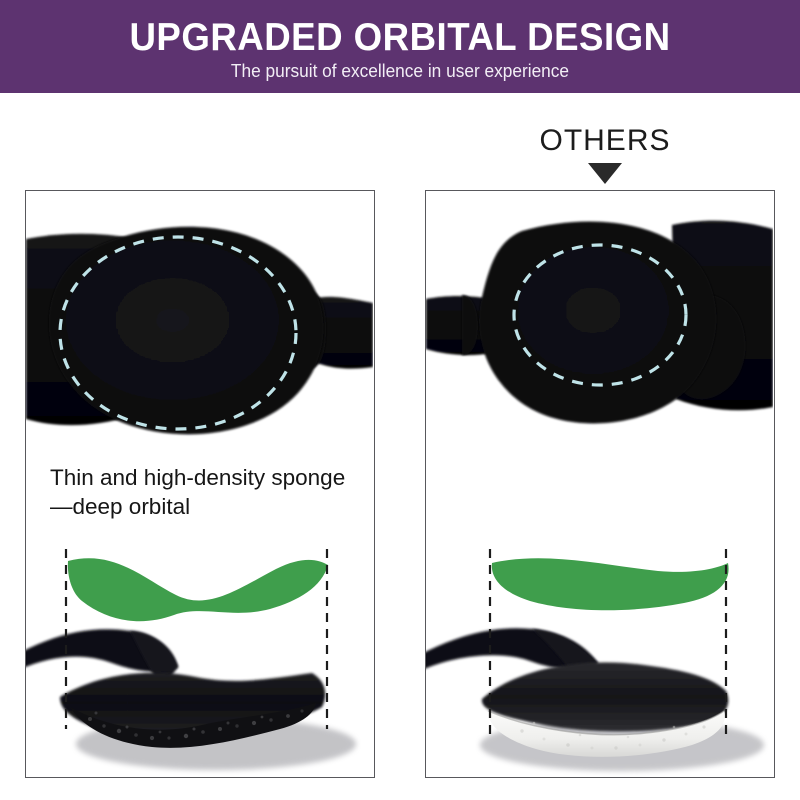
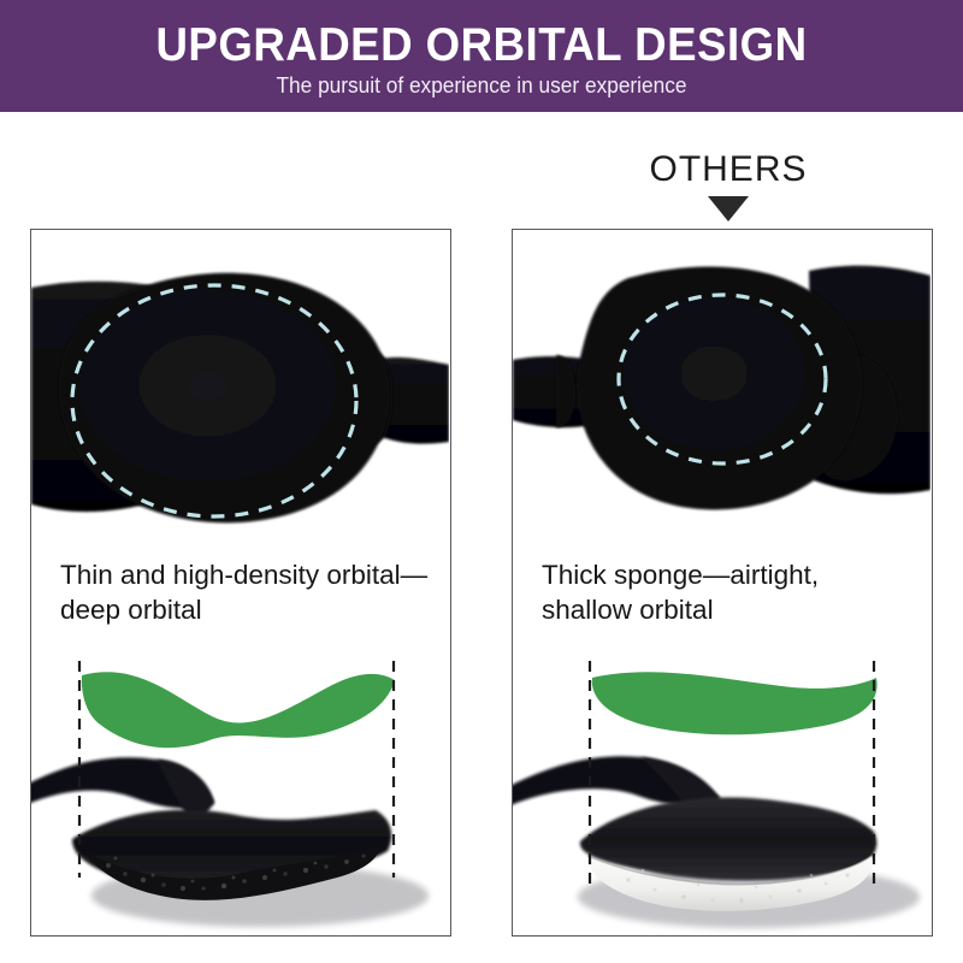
  UPGRADED ORBITAL DESIGN
- The pursuit of excellence in user experience
+ The pursuit of experience in user experience
  OTHERS
- Thin and high-density sponge—deep orbital
+ Thin and high-density orbital—deep orbital
+ Thick sponge—airtight, shallow orbital
